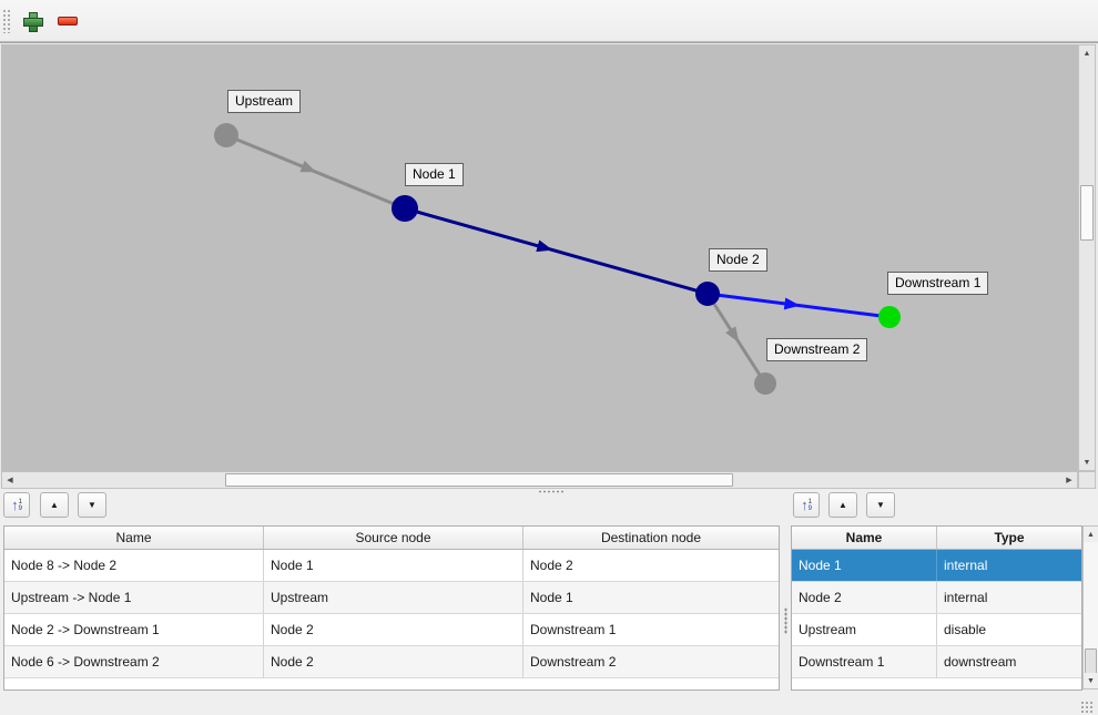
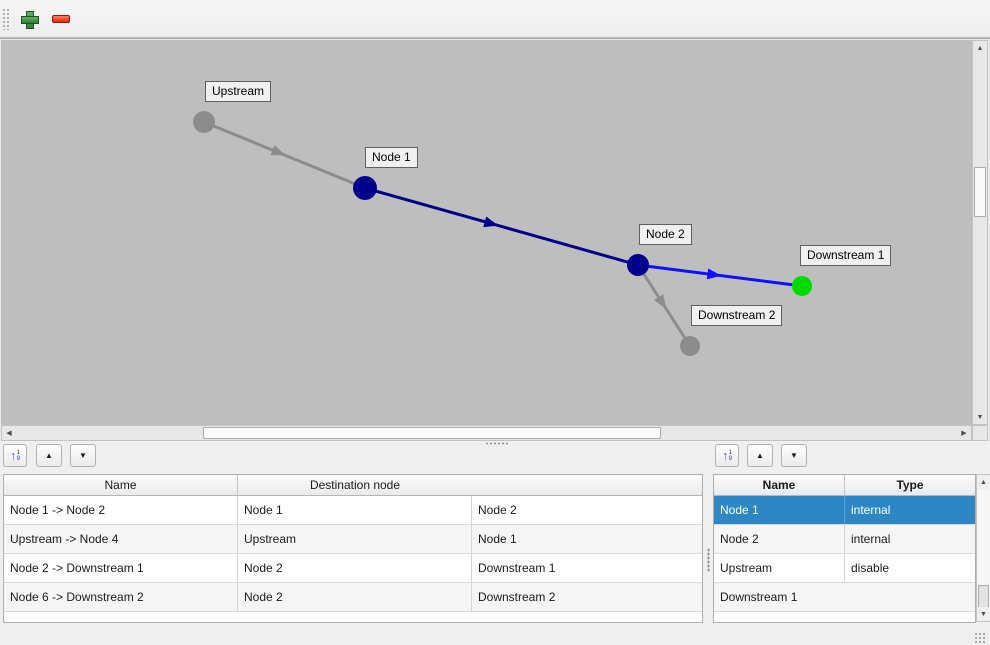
  Upstream
  Node 1
  Node 2
  Downstream 1
  Downstream 2
  ↑
  ▲
  ▼
  Name
- Source node
  Destination node
- Node 8 -> Node 2
+ Node 1 -> Node 2
  Node 1
  Node 2
- Upstream -> Node 1
+ Upstream -> Node 4
  Upstream
  Node 1
  Node 2 -> Downstream 1
  Node 2
  Downstream 1
  Node 6 -> Downstream 2
  Node 2
  Downstream 2
  ↑
  ▲
  ▼
  Name
  Type
  Node 1
  internal
  Node 2
  internal
  Upstream
  disable
  Downstream 1
- downstream
